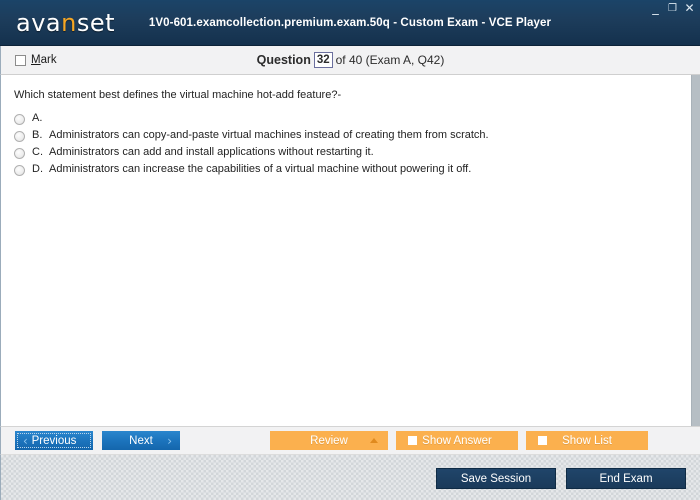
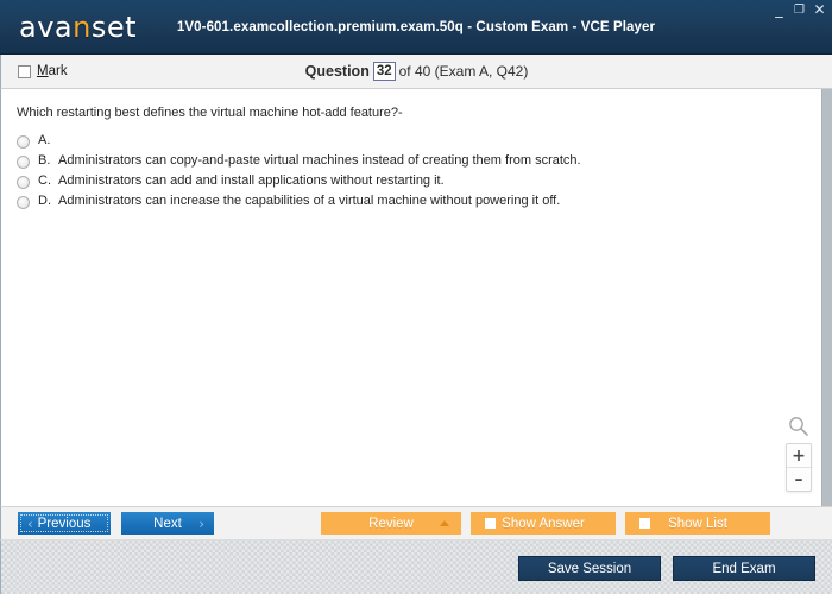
  avanset
  1V0-601.examcollection.premium.exam.50q - Custom Exam - VCE Player
  _
  ❐
  ✕
  Mark
  Question 32 of 40 (Exam A, Q42)
- Which statement best defines the virtual machine hot-add feature?-
+ Which restarting best defines the virtual machine hot-add feature?-
  A.
  B.
  Administrators can copy-and-paste virtual machines instead of creating them from scratch.
  C.
  Administrators can add and install applications without restarting it.
  D.
  Administrators can increase the capabilities of a virtual machine without powering it off.
+ +
+ –
  ‹
  Previous
  Next
  ›
  Review
  Show Answer
  Show List
  Save Session
  End Exam
